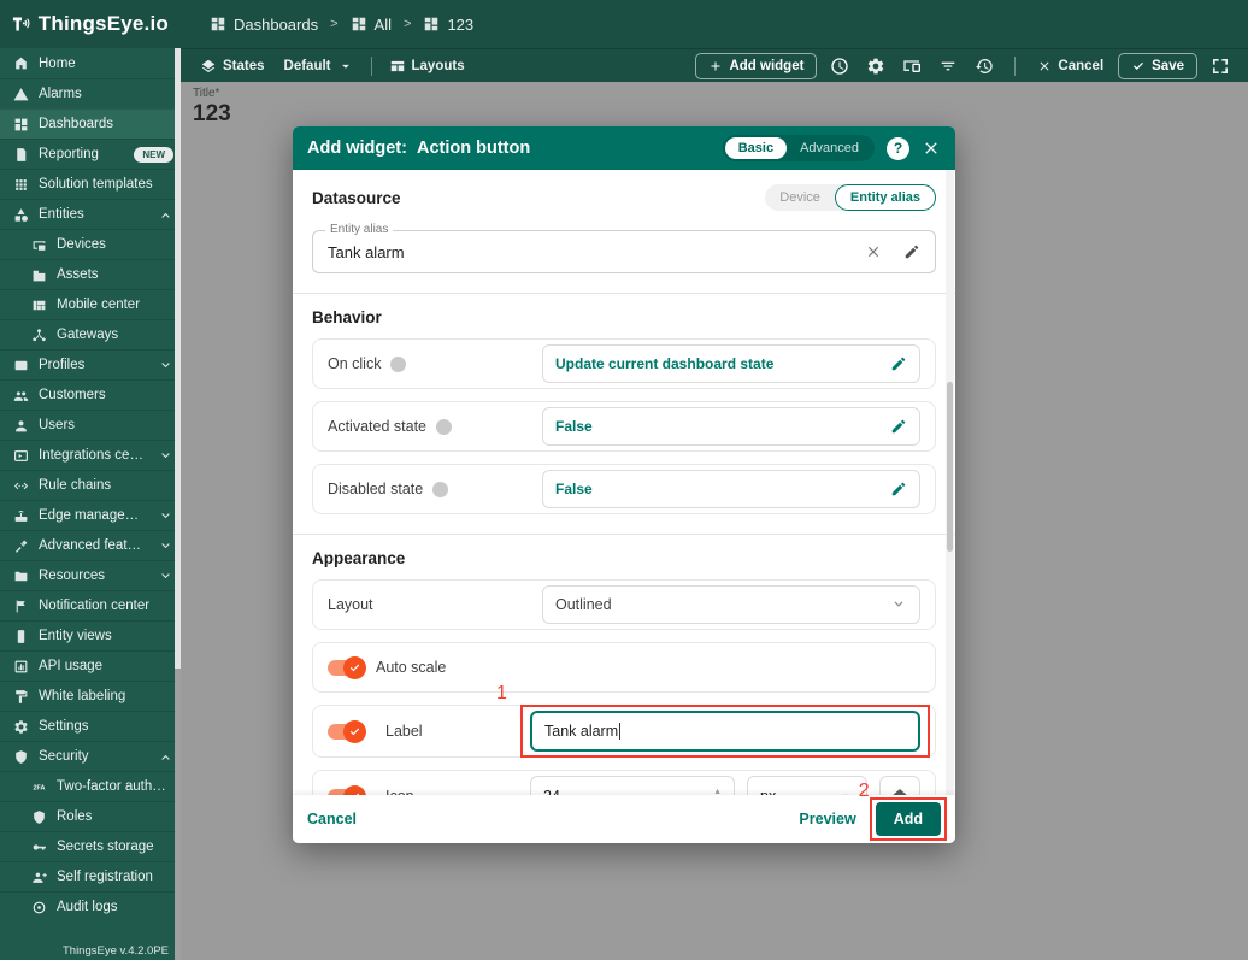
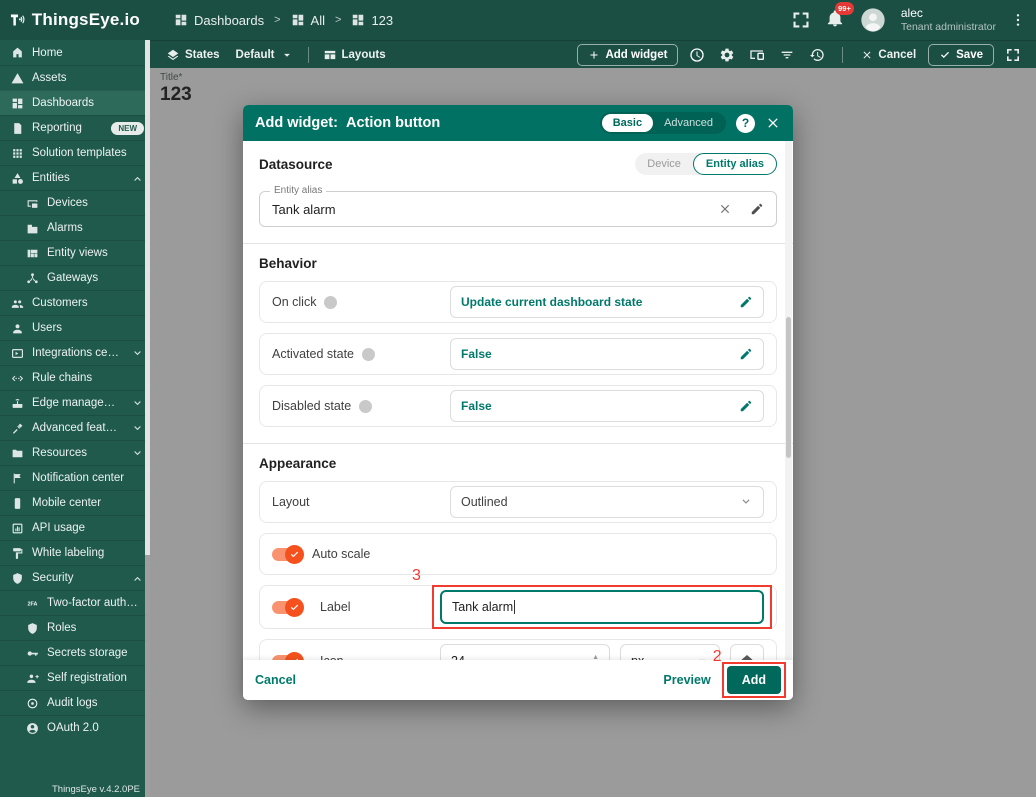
  ThingsEye.io
  Dashboards
  >
  All
  >
  123
+ 99+
+ alec
+ Tenant administrator
  Home
- Alarms
+ Assets
  Dashboards
  Reporting
  NEW
  Solution templates
  Entities
  Devices
- Assets
+ Alarms
- Mobile center
+ Entity views
  Gateways
- Profiles
  Customers
  Users
  Integrations cente
  Rule chains
  Edge managemen
  Advanced feature
  Resources
  Notification center
- Entity views
+ Mobile center
  API usage
  White labeling
- Settings
  Security
  Two-factor authenti
  Roles
  Secrets storage
  Self registration
  Audit logs
+ OAuth 2.0
  ThingsEye v.4.2.0PE
  States
  Default
  Layouts
  Add widget
  Cancel
  Save
  Title*
  123
  Add widget: Action button
  Basic
  Advanced
  ?
  Datasource
  Device
  Entity alias
  Entity alias
  Tank alarm
  Behavior
  On click
  Update current dashboard state
  Activated state
  False
  Disabled state
  False
  Appearance
  Layout
  Outlined
  Auto scale
  Label
  Tank alarm
- 1
+ 3
  Cancel
  Preview
  Add
  2
